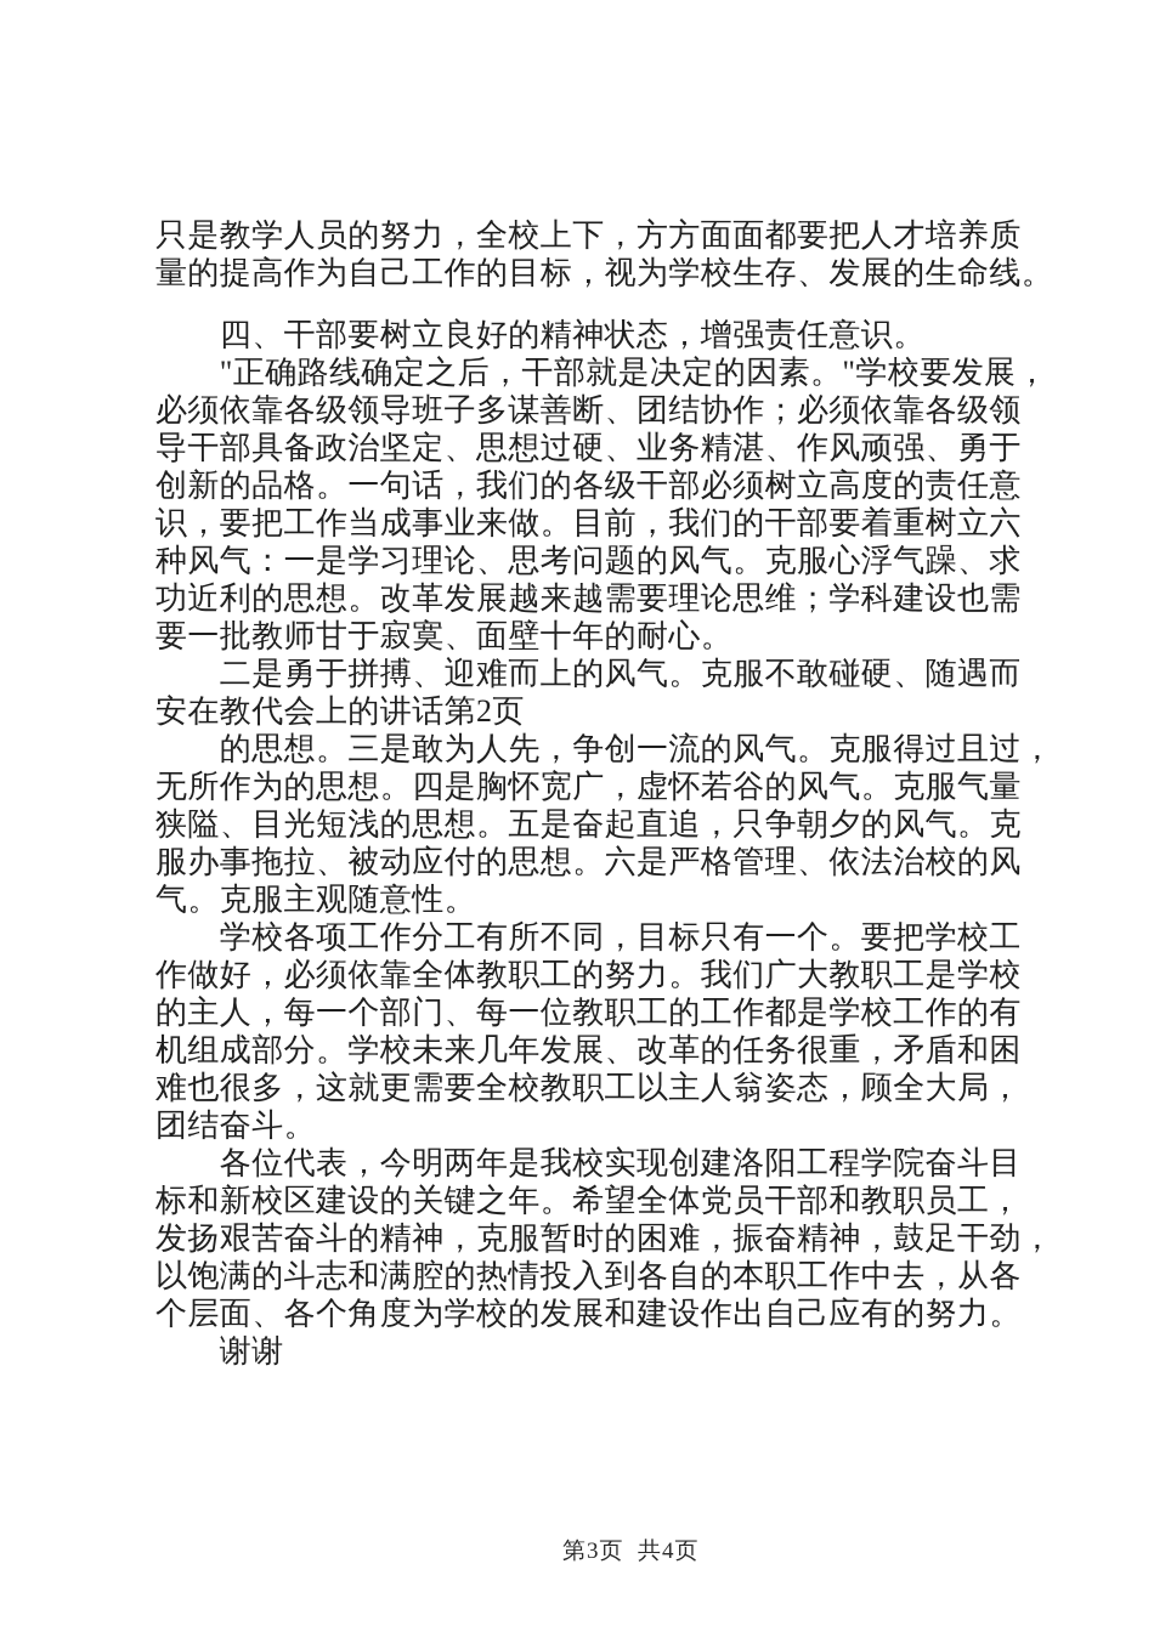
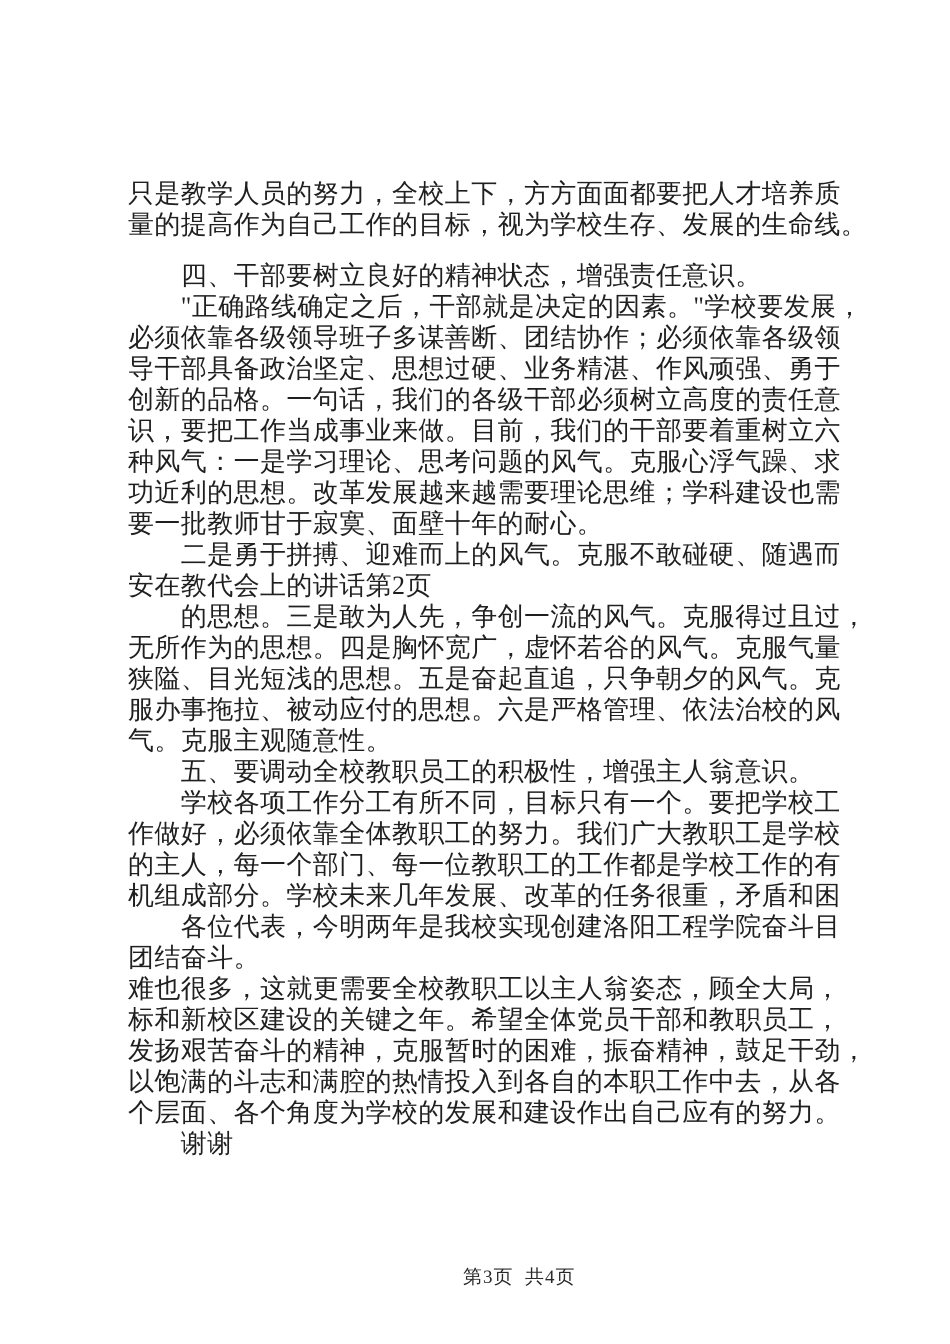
  只是教学人员的努力，全校上下，方方面面都要把人才培养质
  量的提高作为自己工作的目标，视为学校生存、发展的生命线。
  四、干部要树立良好的精神状态，增强责任意识。
  "正确路线确定之后，干部就是决定的因素。"学校要发展，
  必须依靠各级领导班子多谋善断、团结协作；必须依靠各级领
  导干部具备政治坚定、思想过硬、业务精湛、作风顽强、勇于
  创新的品格。一句话，我们的各级干部必须树立高度的责任意
  识，要把工作当成事业来做。目前，我们的干部要着重树立六
  种风气：一是学习理论、思考问题的风气。克服心浮气躁、求
  功近利的思想。改革发展越来越需要理论思维；学科建设也需
  要一批教师甘于寂寞、面壁十年的耐心。
  二是勇于拼搏、迎难而上的风气。克服不敢碰硬、随遇而
  安在教代会上的讲话第2页
  的思想。三是敢为人先，争创一流的风气。克服得过且过，
  无所作为的思想。四是胸怀宽广，虚怀若谷的风气。克服气量
  狭隘、目光短浅的思想。五是奋起直追，只争朝夕的风气。克
  服办事拖拉、被动应付的思想。六是严格管理、依法治校的风
  气。克服主观随意性。
+ 五、要调动全校教职员工的积极性，增强主人翁意识。
  学校各项工作分工有所不同，目标只有一个。要把学校工
  作做好，必须依靠全体教职工的努力。我们广大教职工是学校
  的主人，每一个部门、每一位教职工的工作都是学校工作的有
  机组成部分。学校未来几年发展、改革的任务很重，矛盾和困
- 难也很多，这就更需要全校教职工以主人翁姿态，顾全大局，
+ 各位代表，今明两年是我校实现创建洛阳工程学院奋斗目
  团结奋斗。
- 各位代表，今明两年是我校实现创建洛阳工程学院奋斗目
+ 难也很多，这就更需要全校教职工以主人翁姿态，顾全大局，
  标和新校区建设的关键之年。希望全体党员干部和教职员工，
  发扬艰苦奋斗的精神，克服暂时的困难，振奋精神，鼓足干劲，
  以饱满的斗志和满腔的热情投入到各自的本职工作中去，从各
  个层面、各个角度为学校的发展和建设作出自己应有的努力。
  谢谢
  第3页 共4页
